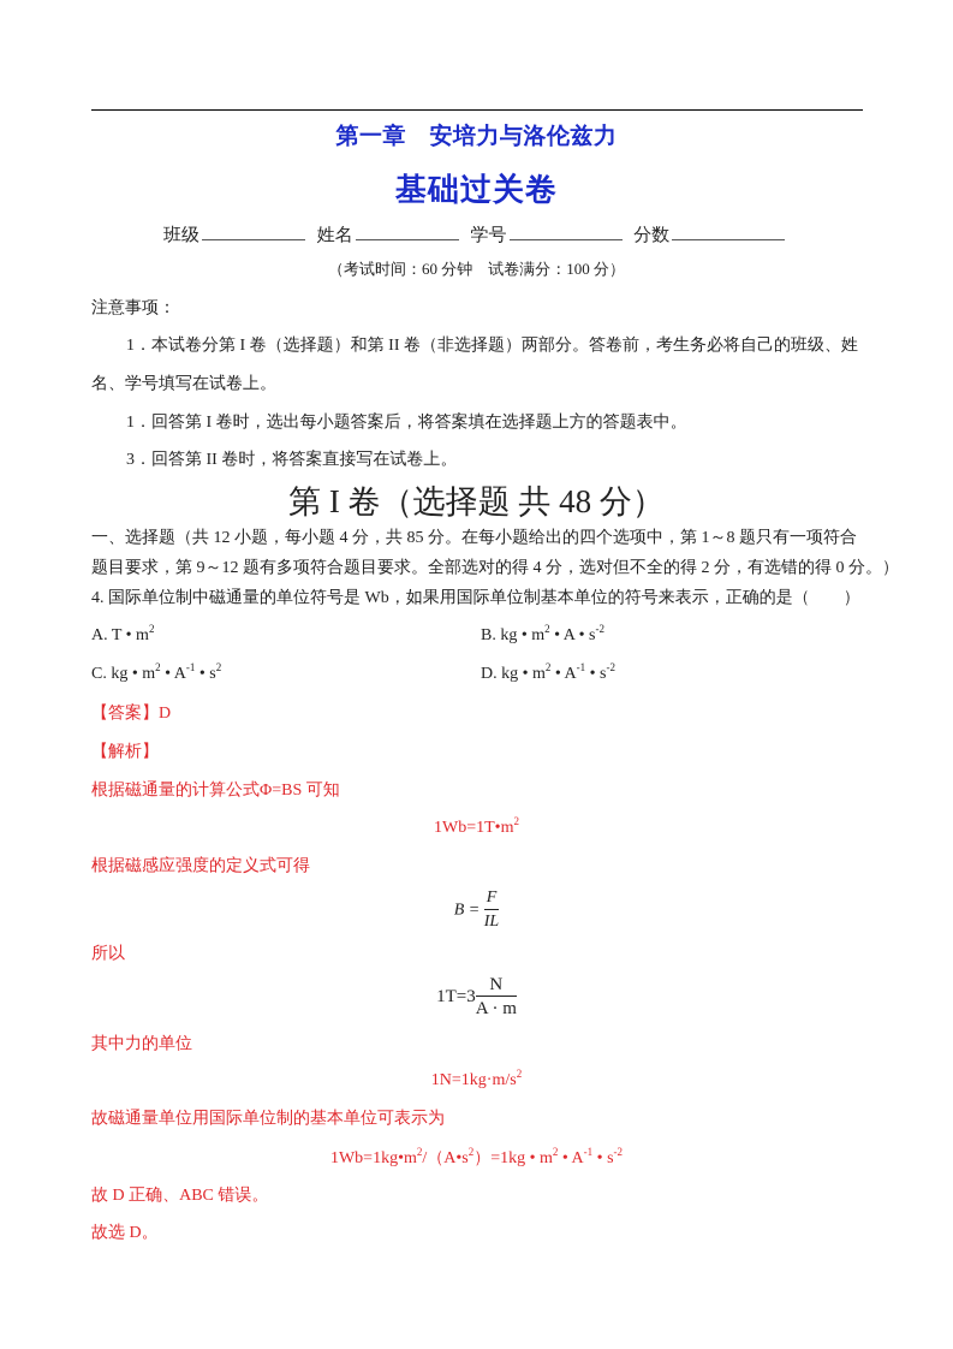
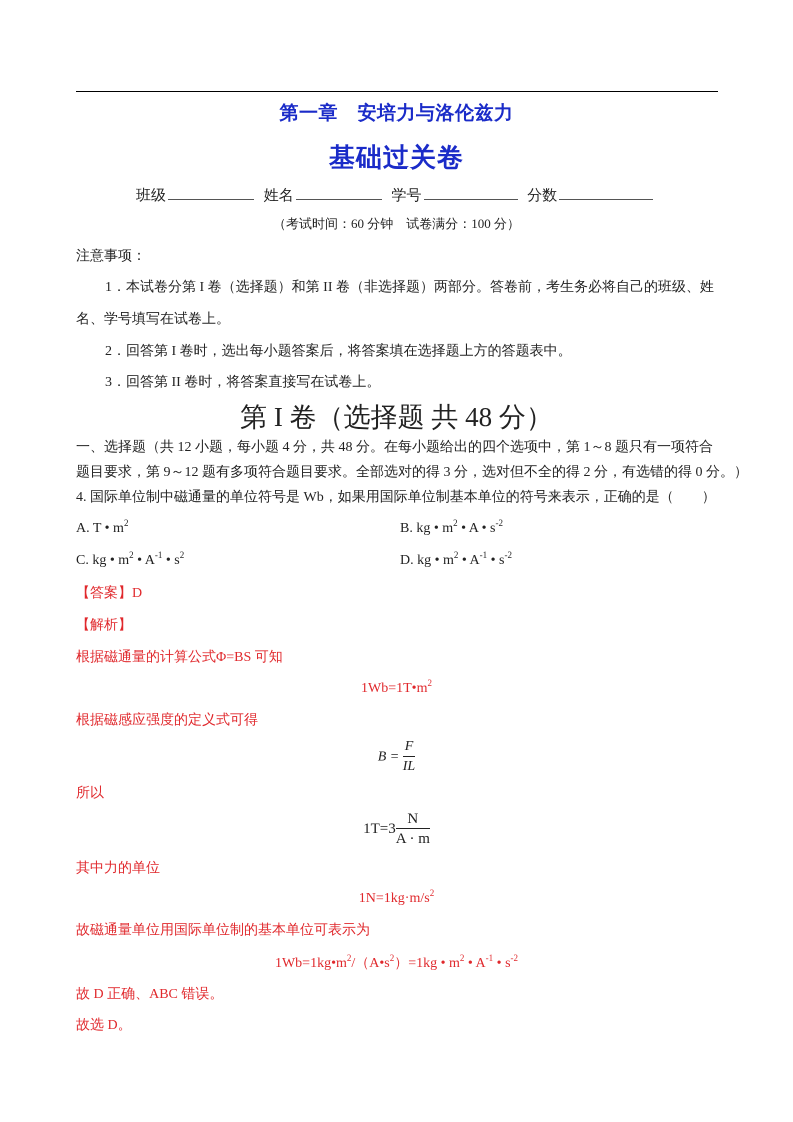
  第一章 安培力与洛伦兹力
  基础过关卷
  班级 姓名 学号 分数
  （考试时间：60 分钟 试卷满分：100 分）
  注意事项：
  1．本试卷分第 I 卷（选择题）和第 II 卷（非选择题）两部分。答卷前，考生务必将自己的班级、姓
  名、学号填写在试卷上。
- 1．回答第 I 卷时，选出每小题答案后，将答案填在选择题上方的答题表中。
+ 2．回答第 I 卷时，选出每小题答案后，将答案填在选择题上方的答题表中。
  3．回答第 II 卷时，将答案直接写在试卷上。
  第 I 卷（选择题 共 48 分）
- 一、选择题（共 12 小题，每小题 4 分，共 85 分。在每小题给出的四个选项中，第 1～8 题只有一项符合
+ 一、选择题（共 12 小题，每小题 4 分，共 48 分。在每小题给出的四个选项中，第 1～8 题只有一项符合
- 题目要求，第 9～12 题有多项符合题目要求。全部选对的得 4 分，选对但不全的得 2 分，有选错的得 0 分。）
+ 题目要求，第 9～12 题有多项符合题目要求。全部选对的得 3 分，选对但不全的得 2 分，有选错的得 0 分。）
  4. 国际单位制中磁通量的单位符号是 Wb，如果用国际单位制基本单位的符号来表示，正确的是（ ）
  A. T • m2
  B. kg • m2 • A • s-2
  C. kg • m2 • A-1 • s2
  D. kg • m2 • A-1 • s-2
  【答案】D
  【解析】
  根据磁通量的计算公式Φ=BS 可知
  1Wb=1T•m2
  根据磁感应强度的定义式可得
  B =
  F
  IL
  所以
  1T=3
  N
  A · m
  其中力的单位
  1N=1kg·m/s2
  故磁通量单位用国际单位制的基本单位可表示为
  1Wb=1kg•m2/（A•s2）=1kg • m2 • A-1 • s-2
  故 D 正确、ABC 错误。
  故选 D。
